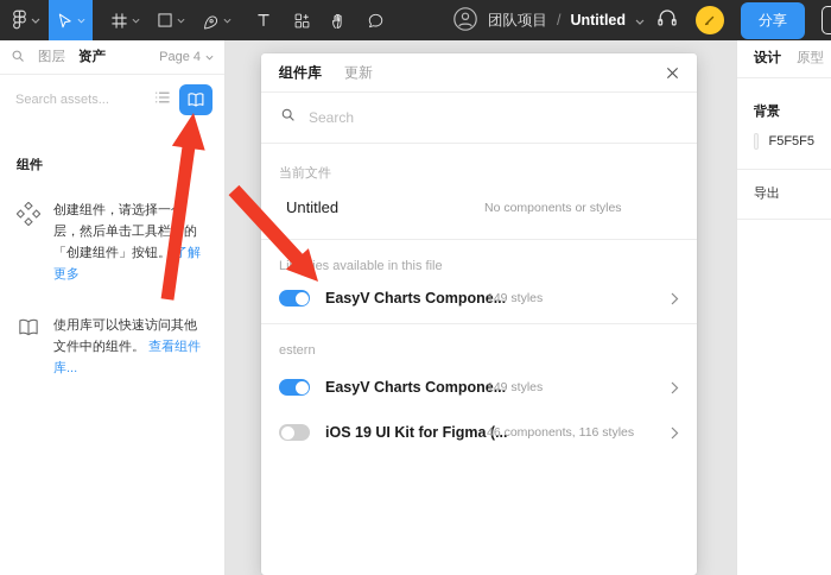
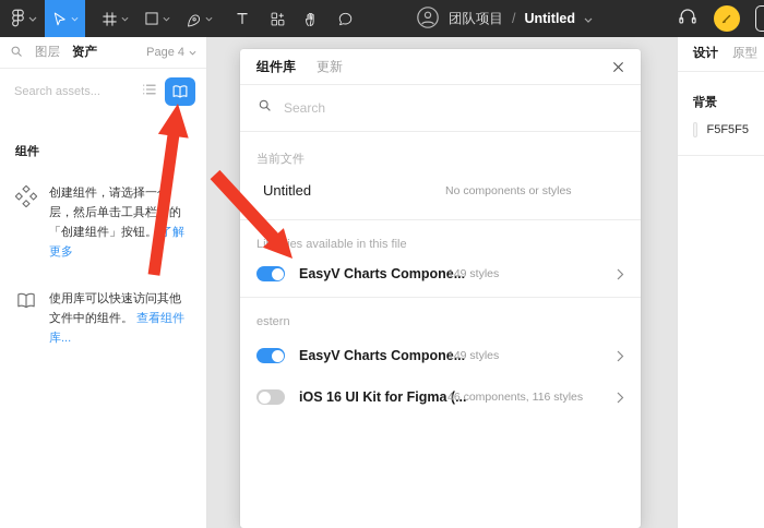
  团队项目
  /
  Untitled
- 分享
  图层
  资产
  Page 4
  Search assets...
  组件
  创建组件，请选择一层，然后单击工具栏的「创建组件」按钮。 了解更多
  使用库可以快速访问其他文件中的组件。 查看组件库...
  设计
  原型
  背景
  F5F5F5
- 导出
  组件库
  更新
  Search
  当前文件
  Untitled
  No components or styles
  Liies available in this file
  EasyV Charts Compone...
  149 styles
  estern
  EasyV Charts Compone...
  149 styles
- iOS 19 UI Kit for Figma (...
+ iOS 16 UI Kit for Figma (...
  46 components, 116 styles
